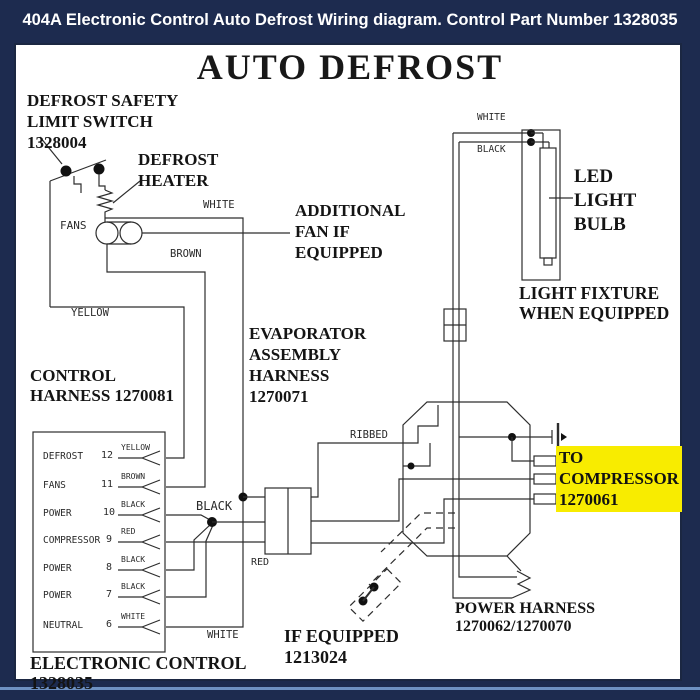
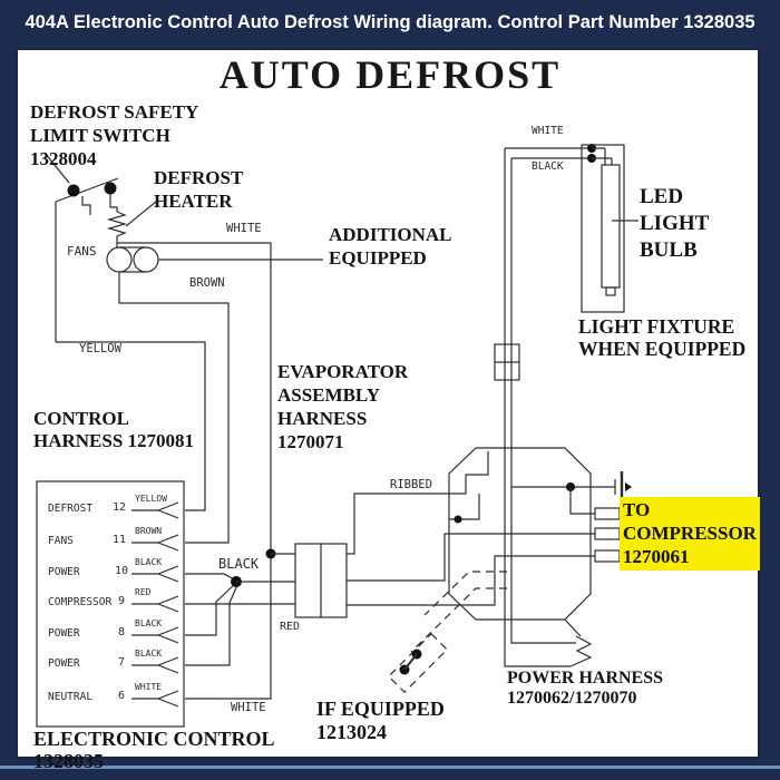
  404A Electronic Control Auto Defrost Wiring diagram. Control Part Number 1328035
  AUTO DEFROST
  DEFROST SAFETY
  LIMIT SWITCH
  1328004
  DEFROST
  HEATER
  ADDITIONAL
- FAN IF
  EQUIPPED
  EVAPORATOR
  ASSEMBLY
  HARNESS
  1270071
  CONTROL
  HARNESS 1270081
  ELECTRONIC CONTROL
  1328035
  LED
  LIGHT
  BULB
  LIGHT FIXTURE
  WHEN EQUIPPED
  TO
  COMPRESSOR
  1270061
  POWER HARNESS
  1270062/1270070
  IF EQUIPPED
  1213024
  FANS
  WHITE
  BROWN
  YELLOW
  RIBBED
  BLACK
  RED
  WHITE
  WHITE
  BLACK
  DEFROST
  12
  YELLOW
  FANS
  11
  BROWN
  POWER
  10
  BLACK
  COMPRESSOR
  9
  RED
  POWER
  8
  BLACK
  POWER
  7
  BLACK
  NEUTRAL
  6
  WHITE
